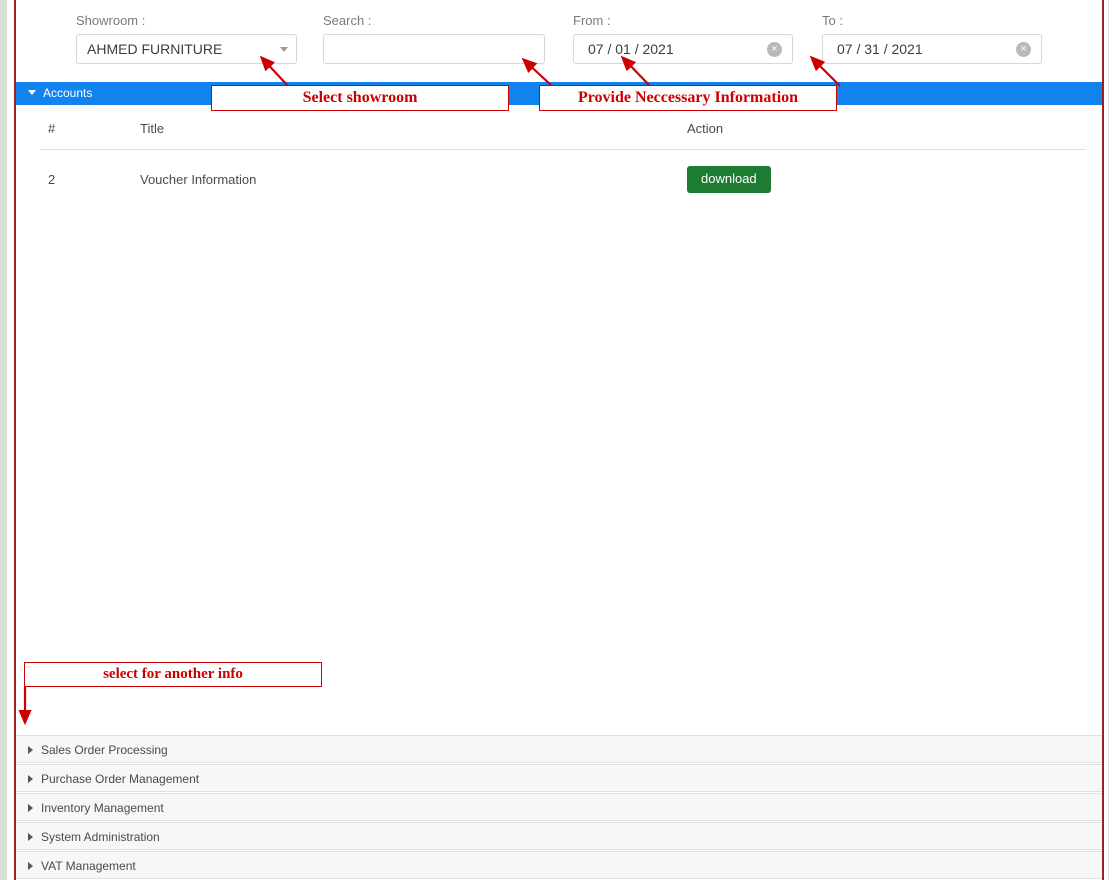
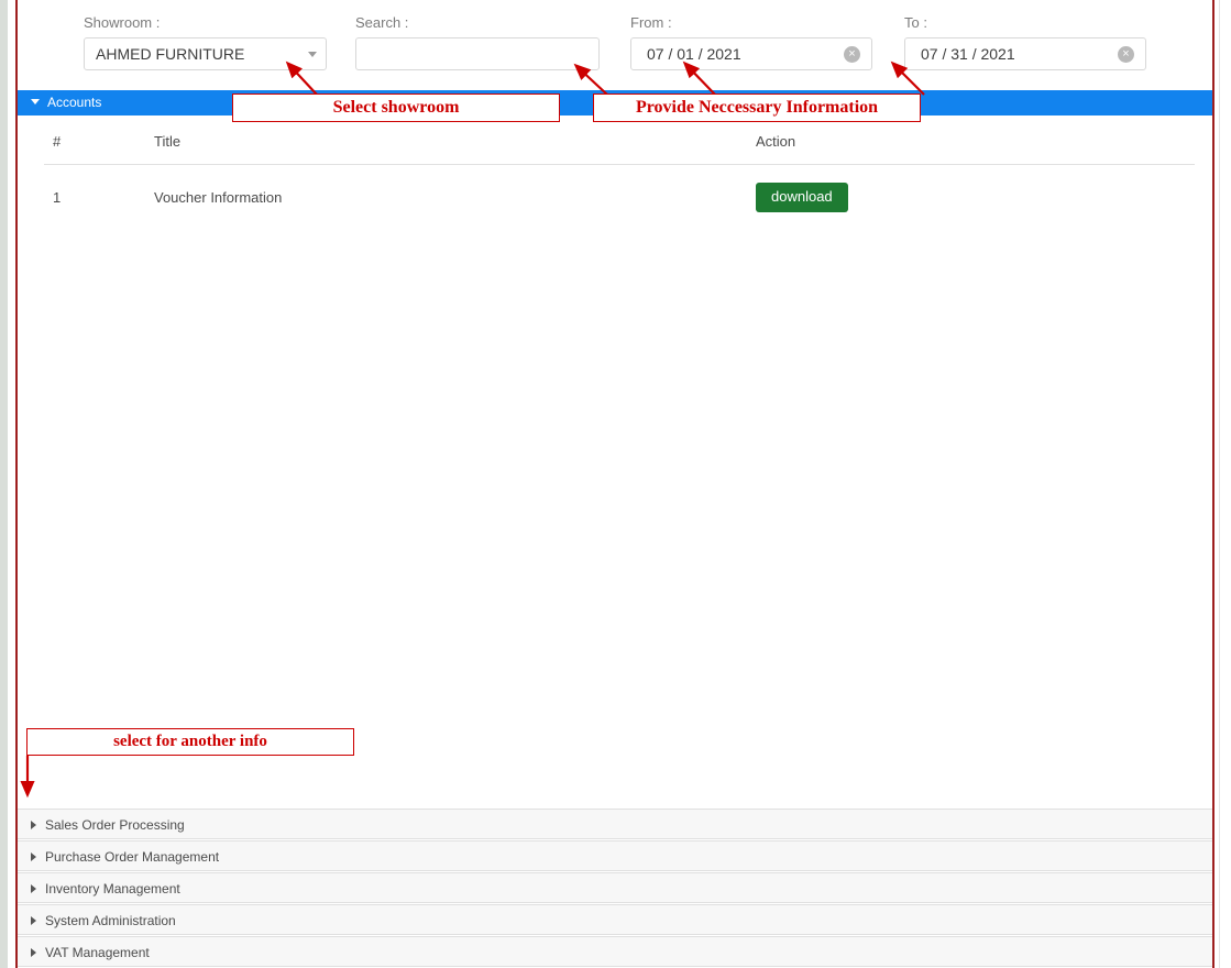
  Showroom :
  AHMED FURNITURE
  Search :
  From :
  07 / 01 / 2021
  ×
  To :
  07 / 31 / 2021
  ×
  Accounts
  #	Title	Action
- 2	Voucher Information	download
+ 1	Voucher Information	download
  Sales Order Processing
  Purchase Order Management
  Inventory Management
  System Administration
  VAT Management
  Select showroom
  Provide Neccessary Information
  select for another info
